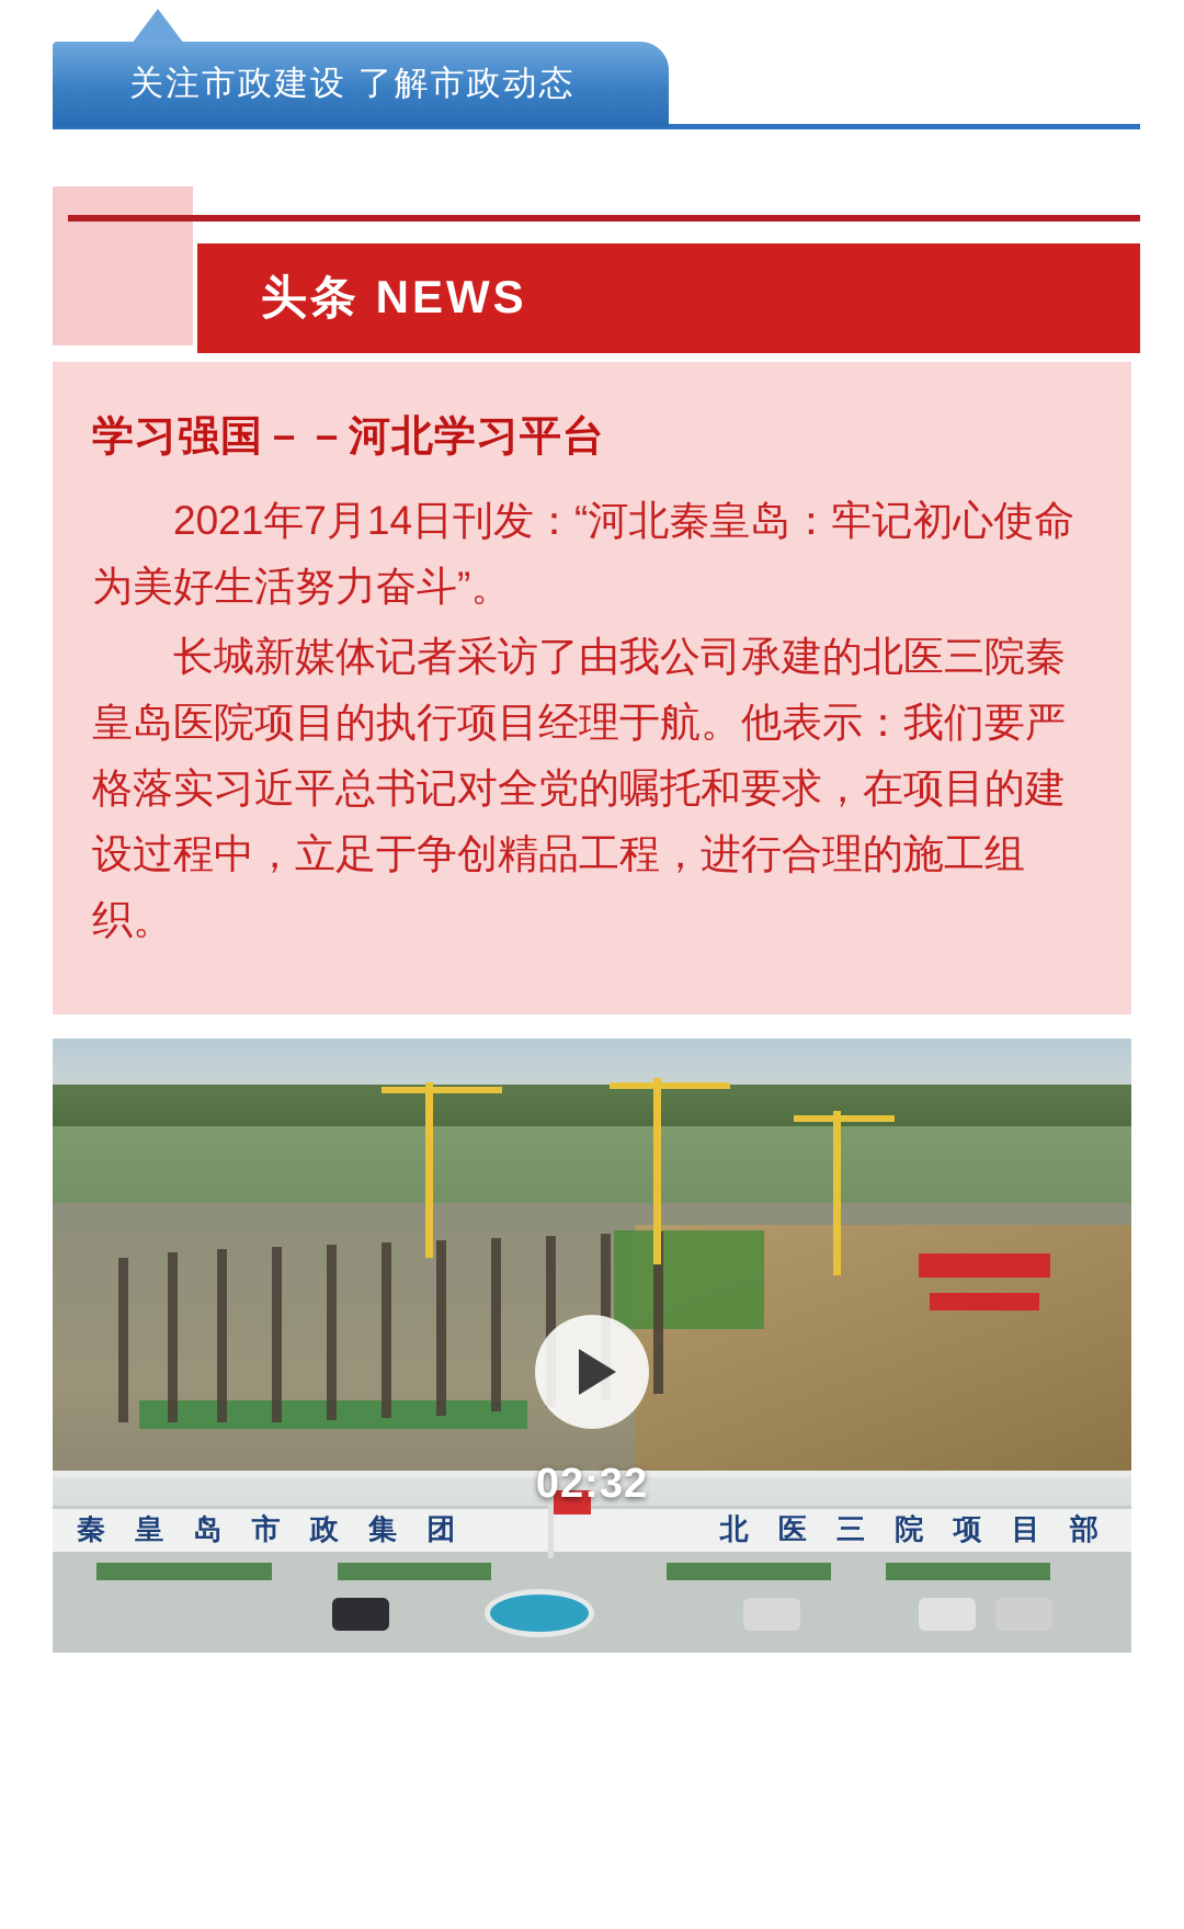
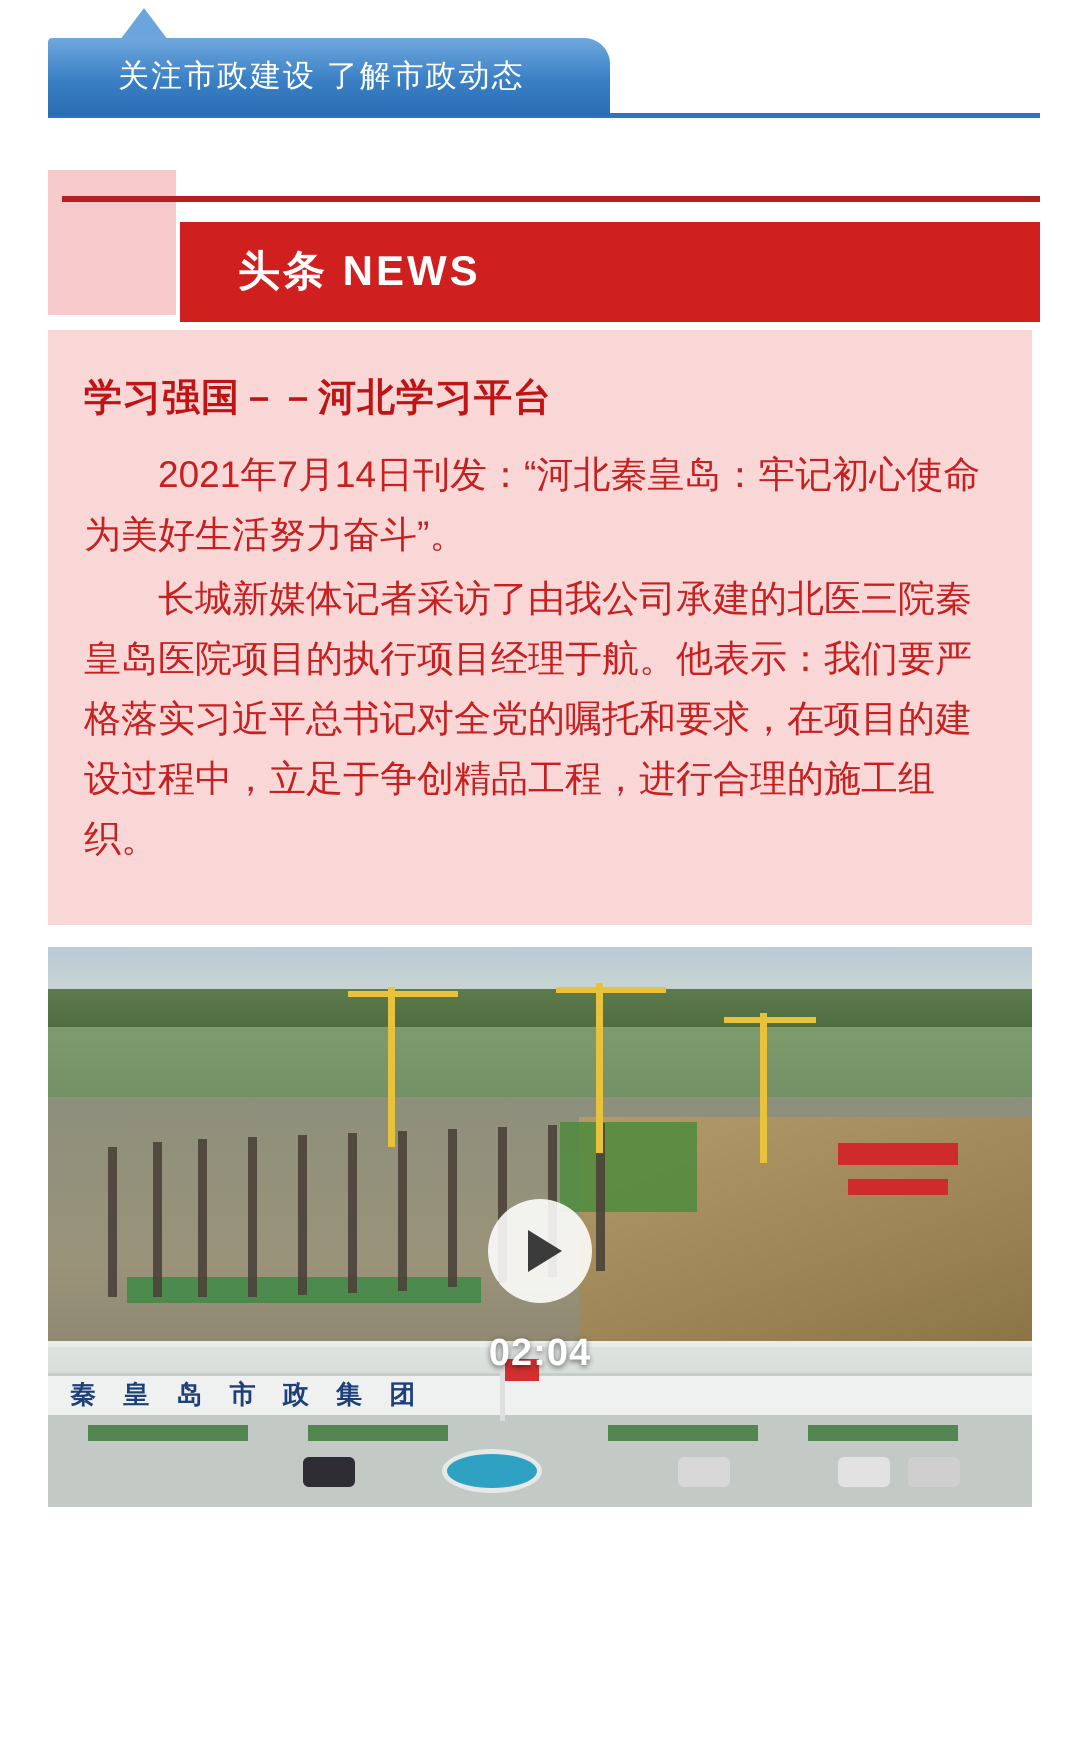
  关注市政建设 了解市政动态
  头条 NEWS
  学习强国－－河北学习平台
  2021年7月14日刊发：“河北秦皇岛：牢记初心使命 为美好生活努力奋斗”。
  长城新媒体记者采访了由我公司承建的北医三院秦皇岛医院项目的执行项目经理于航。他表示：我们要严格落实习近平总书记对全党的嘱托和要求，在项目的建设过程中，立足于争创精品工程，进行合理的施工组织。
  秦 皇 岛 市 政 集 团
- 北 医 三 院 项 目 部
- 02:32
+ 02:04
